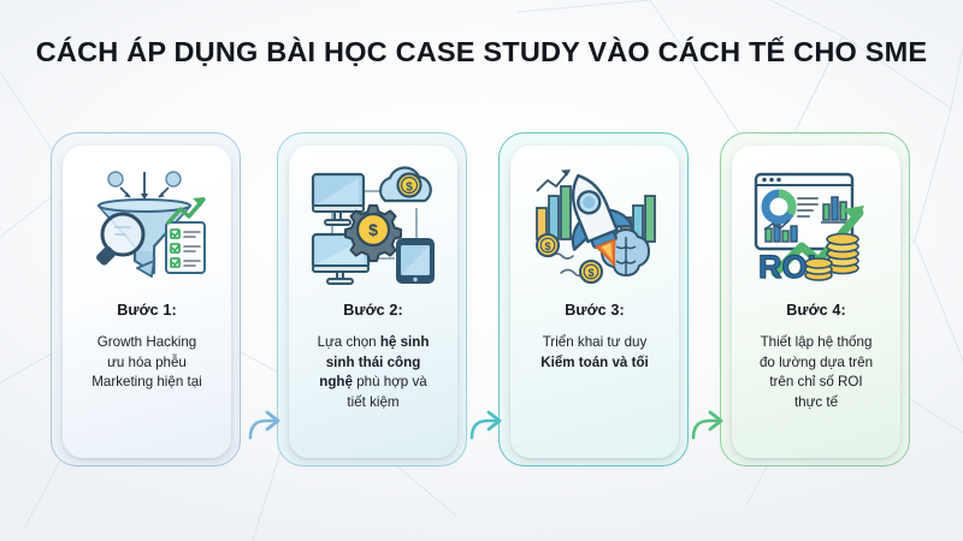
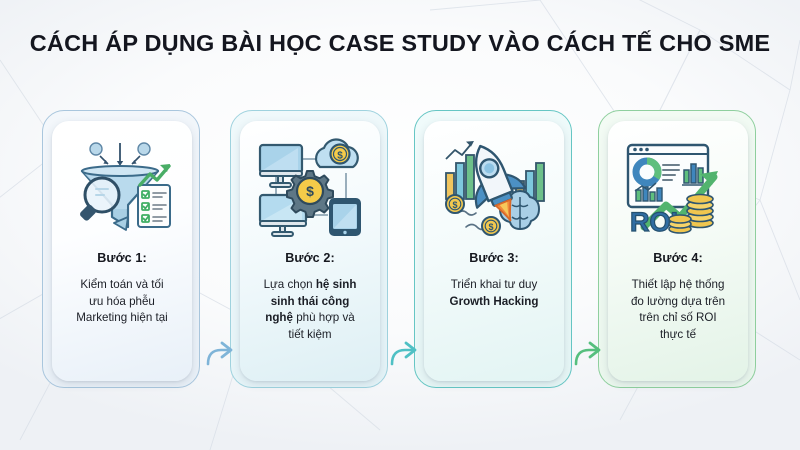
  CÁCH ÁP DỤNG BÀI HỌC CASE STUDY VÀO CÁCH TẾ CHO SME
  Bước 1:
- Growth Hacking
+ Kiểm toán và tối
  ưu hóa phễu
  Marketing hiện tại
  $
  $
  Bước 2:
  Lựa chọn hệ sinh
  sinh thái công
  nghệ phù hợp và
  tiết kiệm
  $
  $
  Bước 3:
  Triển khai tư duy
- Kiểm toán và tối
+ Growth Hacking
  Bước 4:
  Thiết lập hệ thống
  đo lường dựa trên
  trên chỉ số ROI
  thực tế
